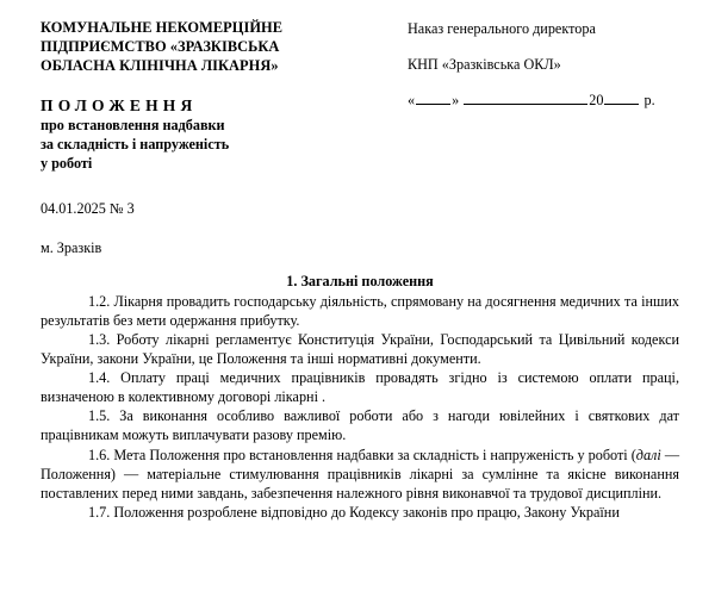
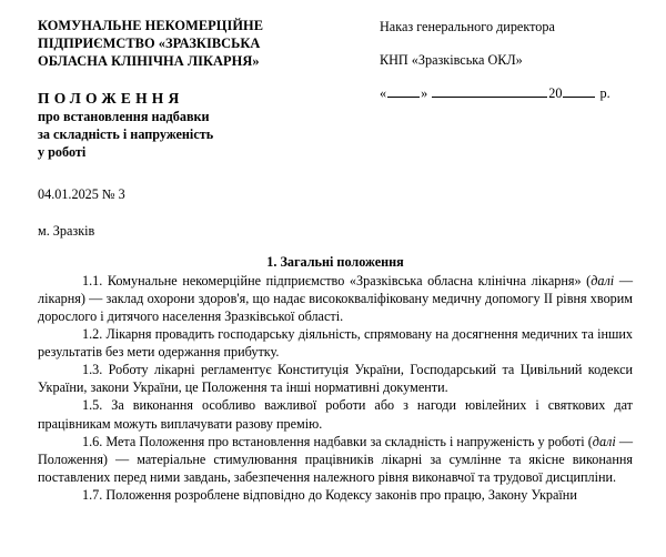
  КОМУНАЛЬНЕ НЕКОМЕРЦІЙНЕ
  ПІДПРИЄМСТВО «ЗРАЗКІВСЬКА
  ОБЛАСНА КЛІНІЧНА ЛІКАРНЯ»
  ПОЛОЖЕННЯ
  про встановлення надбавки
  за складність і напруженість
  у роботі
  04.01.2025 № 3
  м. Зразків
  Наказ генерального директора
  КНП «Зразківська ОКЛ»
  « » 20 р.
  1. Загальні положення
+ 1.1. Комунальне некомерційне підприємство «Зразківська обласна клінічна лікарня» (далі — лікарня) — заклад охорони здоров'я, що надає висококваліфіковану медичну допомогу ІІ рівня хворим дорослого і дитячого населення Зразківської області.
  1.2. Лікарня провадить господарську діяльність, спрямовану на досягнення медичних та інших результатів без мети одержання прибутку.
  1.3. Роботу лікарні регламентує Конституція України, Господарський та Цивільний кодекси України, закони України, це Положення та інші нормативні документи.
- 1.4. Оплату праці медичних працівників провадять згідно із системою оплати праці, визначеною в колективному договорі лікарні .
  1.5. За виконання особливо важливої роботи або з нагоди ювілейних і святкових дат працівникам можуть виплачувати разову премію.
  1.6. Мета Положення про встановлення надбавки за складність і напруженість у роботі (далі — Положення) — матеріальне стимулювання працівників лікарні за сумлінне та якісне виконання поставлених перед ними завдань, забезпечення належного рівня виконавчої та трудової дисципліни.
  1.7. Положення розроблене відповідно до Кодексу законів про працю, Закону України
